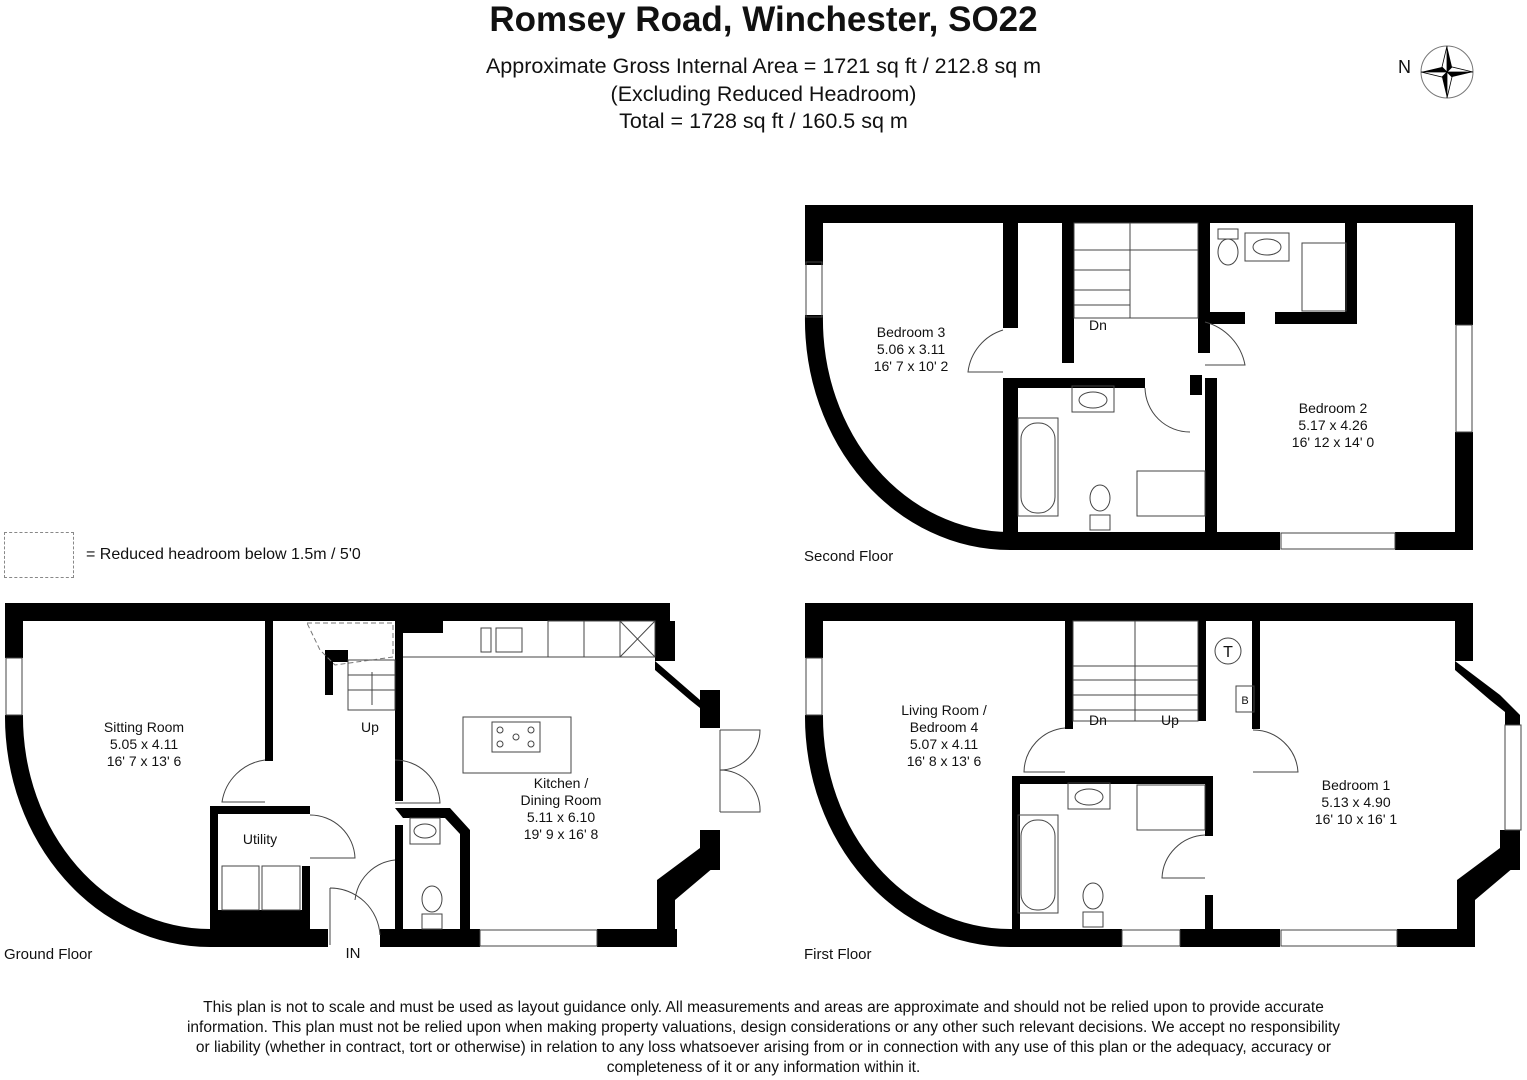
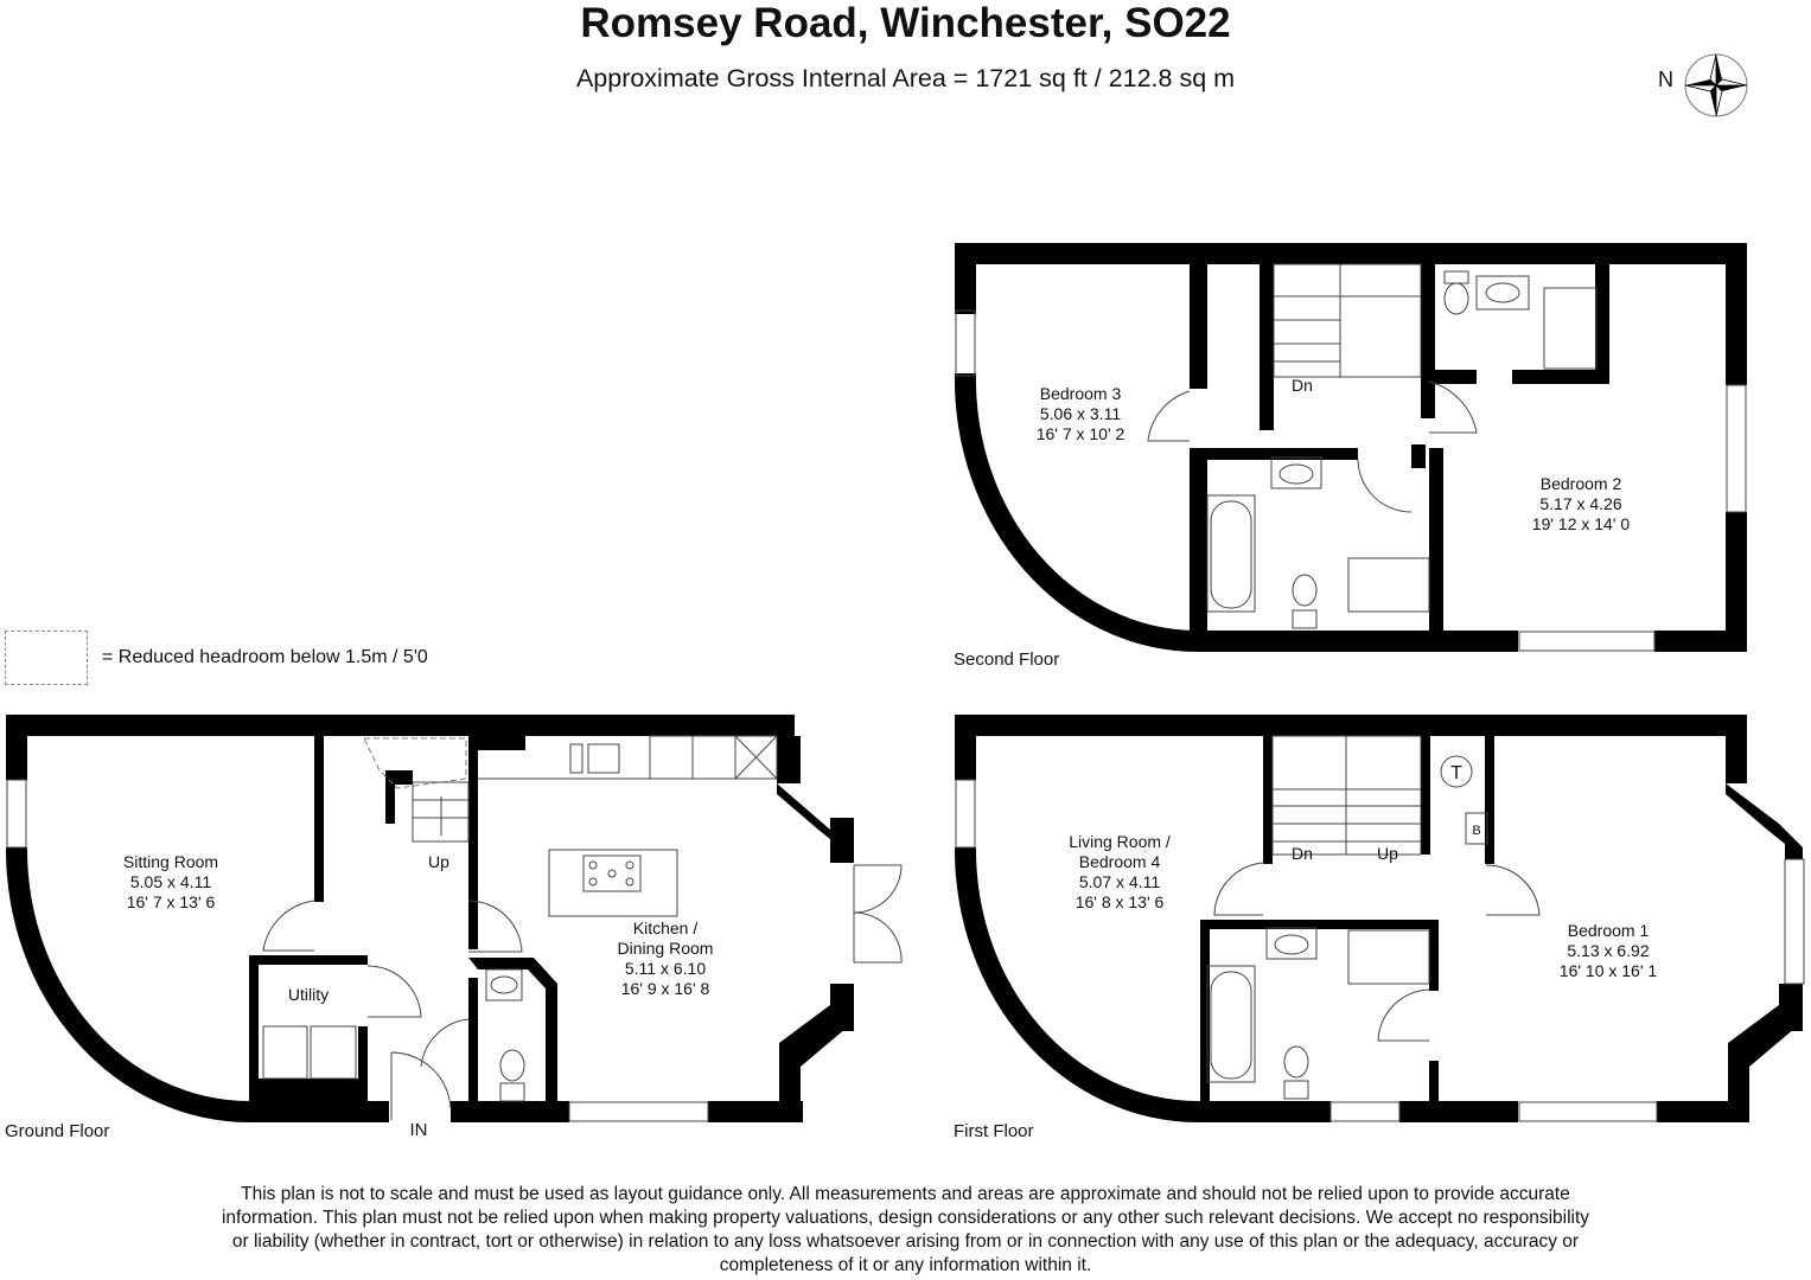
  Romsey Road, Winchester, SO22
  Approximate Gross Internal Area = 1721 sq ft / 212.8 sq m
- (Excluding Reduced Headroom)
- Total = 1728 sq ft / 160.5 sq m
  N
  = Reduced headroom below 1.5m / 5'0
  Dn
  Up
  IN
  Dn
  Up
  T
  B
  Bedroom 3
  5.06 x 3.11
  16' 7 x 10' 2
  Bedroom 2
  5.17 x 4.26
- 16' 12 x 14' 0
+ 19' 12 x 14' 0
  Sitting Room
  5.05 x 4.11
  16' 7 x 13' 6
  Utility
  Kitchen /
  Dining Room
  5.11 x 6.10
- 19' 9 x 16' 8
+ 16' 9 x 16' 8
  Living Room /
  Bedroom 4
  5.07 x 4.11
  16' 8 x 13' 6
  Bedroom 1
- 5.13 x 4.90
+ 5.13 x 6.92
  16' 10 x 16' 1
  Second Floor
  Ground Floor
  First Floor
  This plan is not to scale and must be used as layout guidance only. All measurements and areas are approximate and should not be relied upon to provide accurate information. This plan must not be relied upon when making property valuations, design considerations or any other such relevant decisions. We accept no responsibility or liability (whether in contract, tort or otherwise) in relation to any loss whatsoever arising from or in connection with any use of this plan or the adequacy, accuracy or completeness of it or any information within it.
